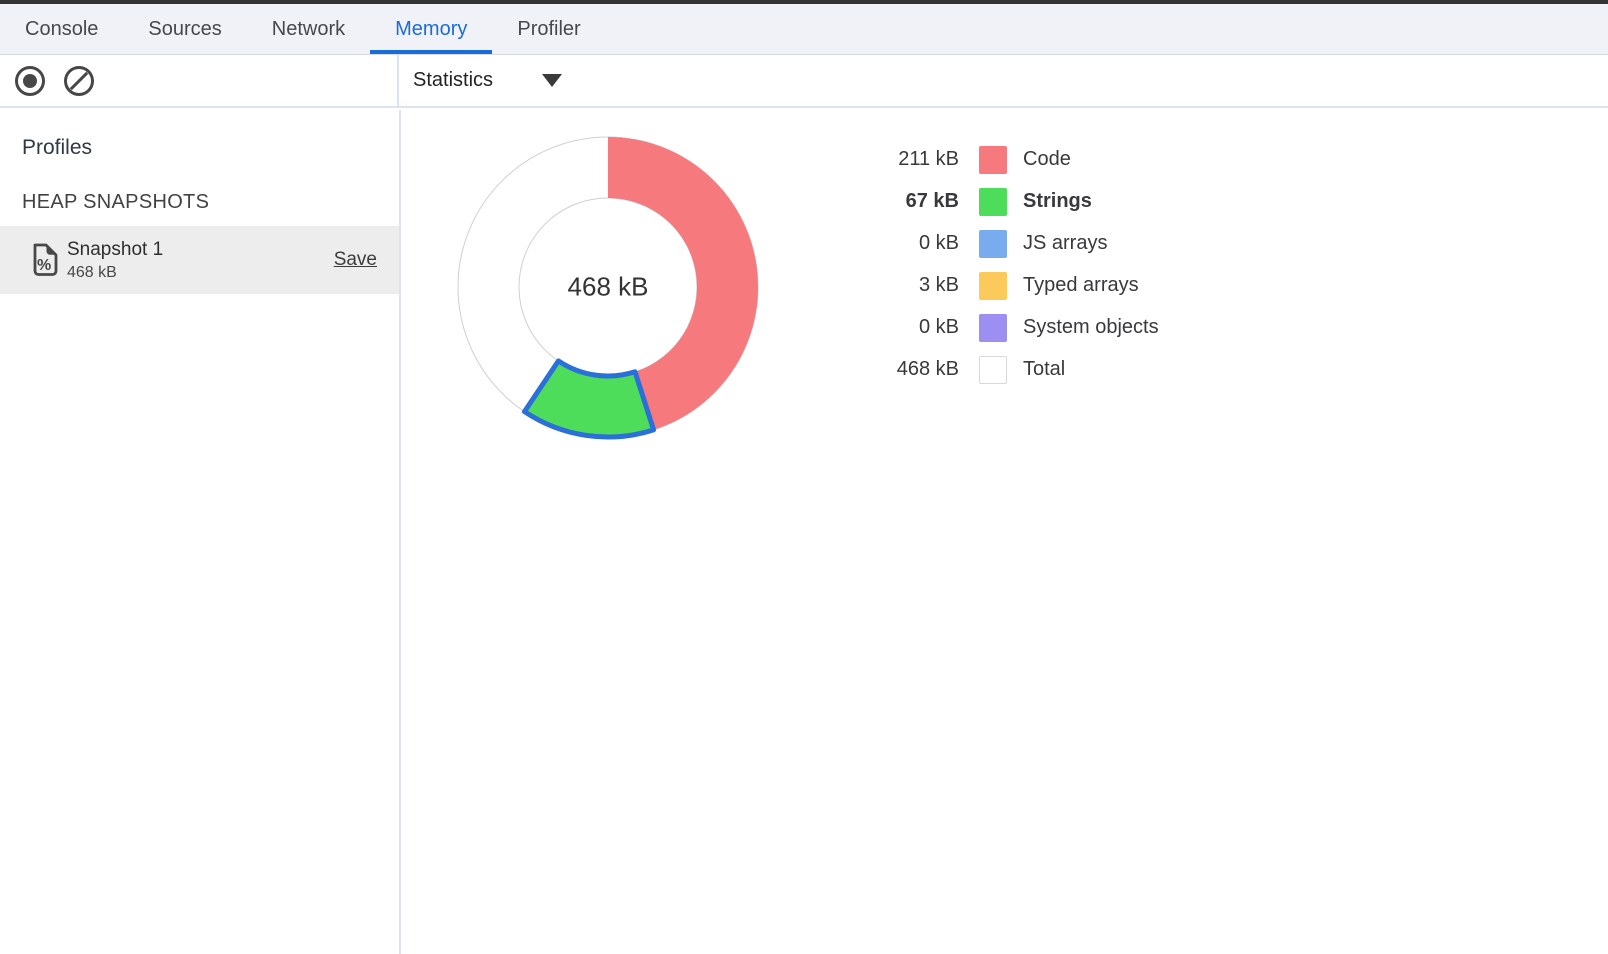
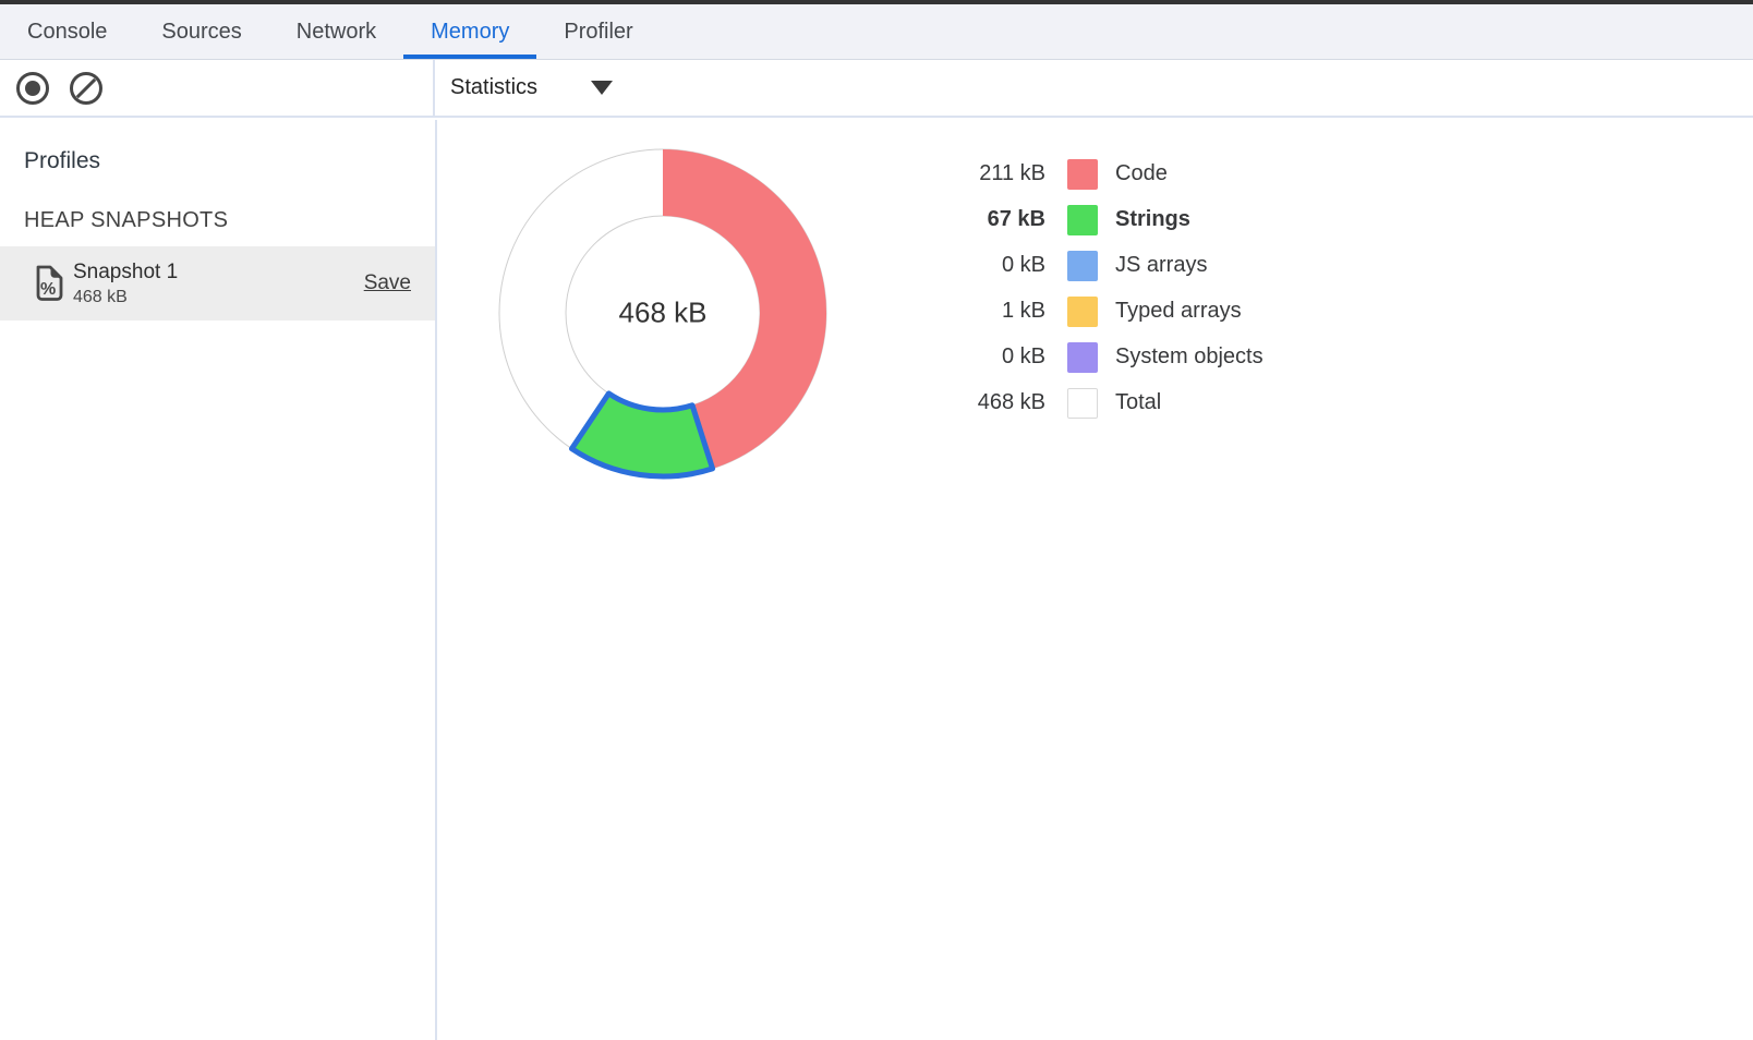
  Console
  Sources
  Network
  Memory
  Profiler
  Statistics
  Profiles
  HEAP SNAPSHOTS
  %
  Snapshot 1
  468 kB
  Save
  468 kB
  211 kB
  Code
  67 kB
  Strings
  0 kB
  JS arrays
- 3 kB
+ 1 kB
  Typed arrays
  0 kB
  System objects
  468 kB
  Total
